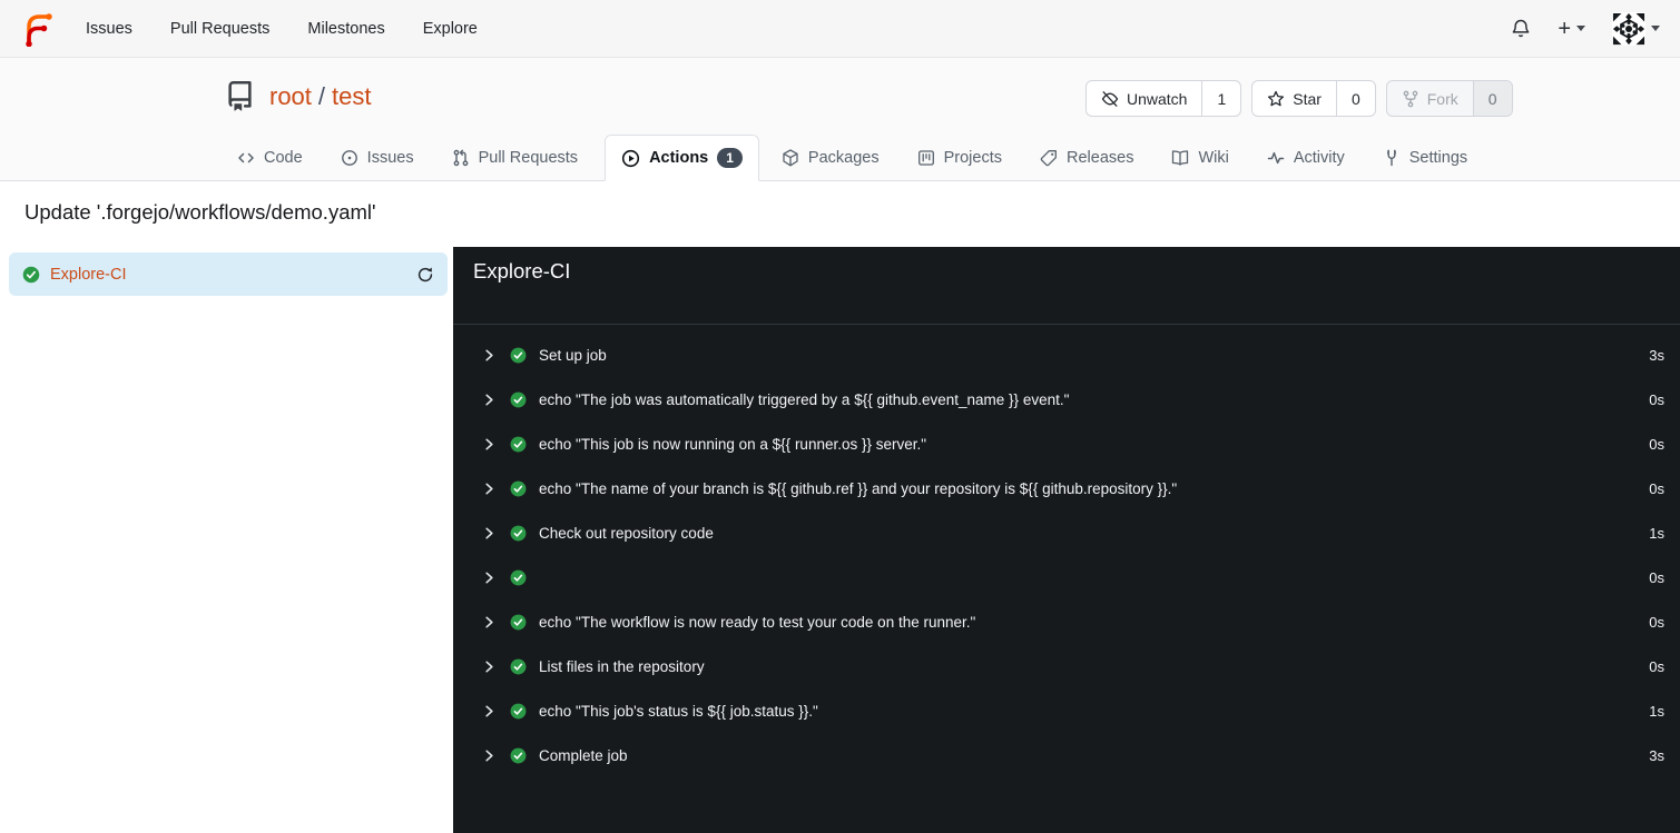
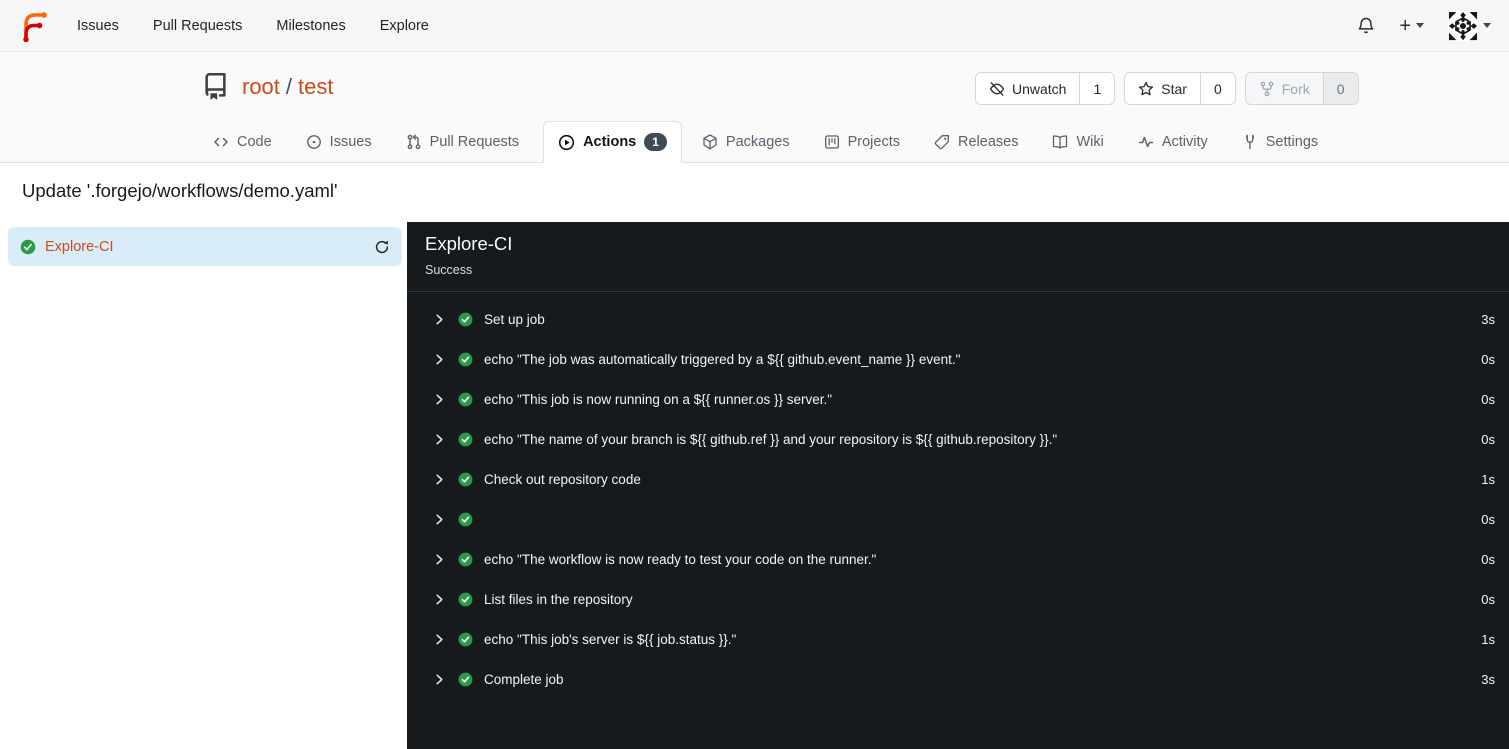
  Issues
  Pull Requests
  Milestones
  Explore
  +
  root / test
  Unwatch
  1
  Star
  0
  Fork
  0
  Code
  Issues
  Pull Requests
  Actions
  1
  Packages
  Projects
  Releases
  Wiki
  Activity
  Settings
  Update '.forgejo/workflows/demo.yaml'
  Explore-CI
  Explore-CI
+ Success
  Set up job
  3s
  echo "The job was automatically triggered by a ${{ github.event_name }} event."
  0s
  echo "This job is now running on a ${{ runner.os }} server."
  0s
  echo "The name of your branch is ${{ github.ref }} and your repository is ${{ github.repository }}."
  0s
  Check out repository code
  1s
  0s
  echo "The workflow is now ready to test your code on the runner."
  0s
  List files in the repository
  0s
- echo "This job's status is ${{ job.status }}."
+ echo "This job's server is ${{ job.status }}."
  1s
  Complete job
  3s
